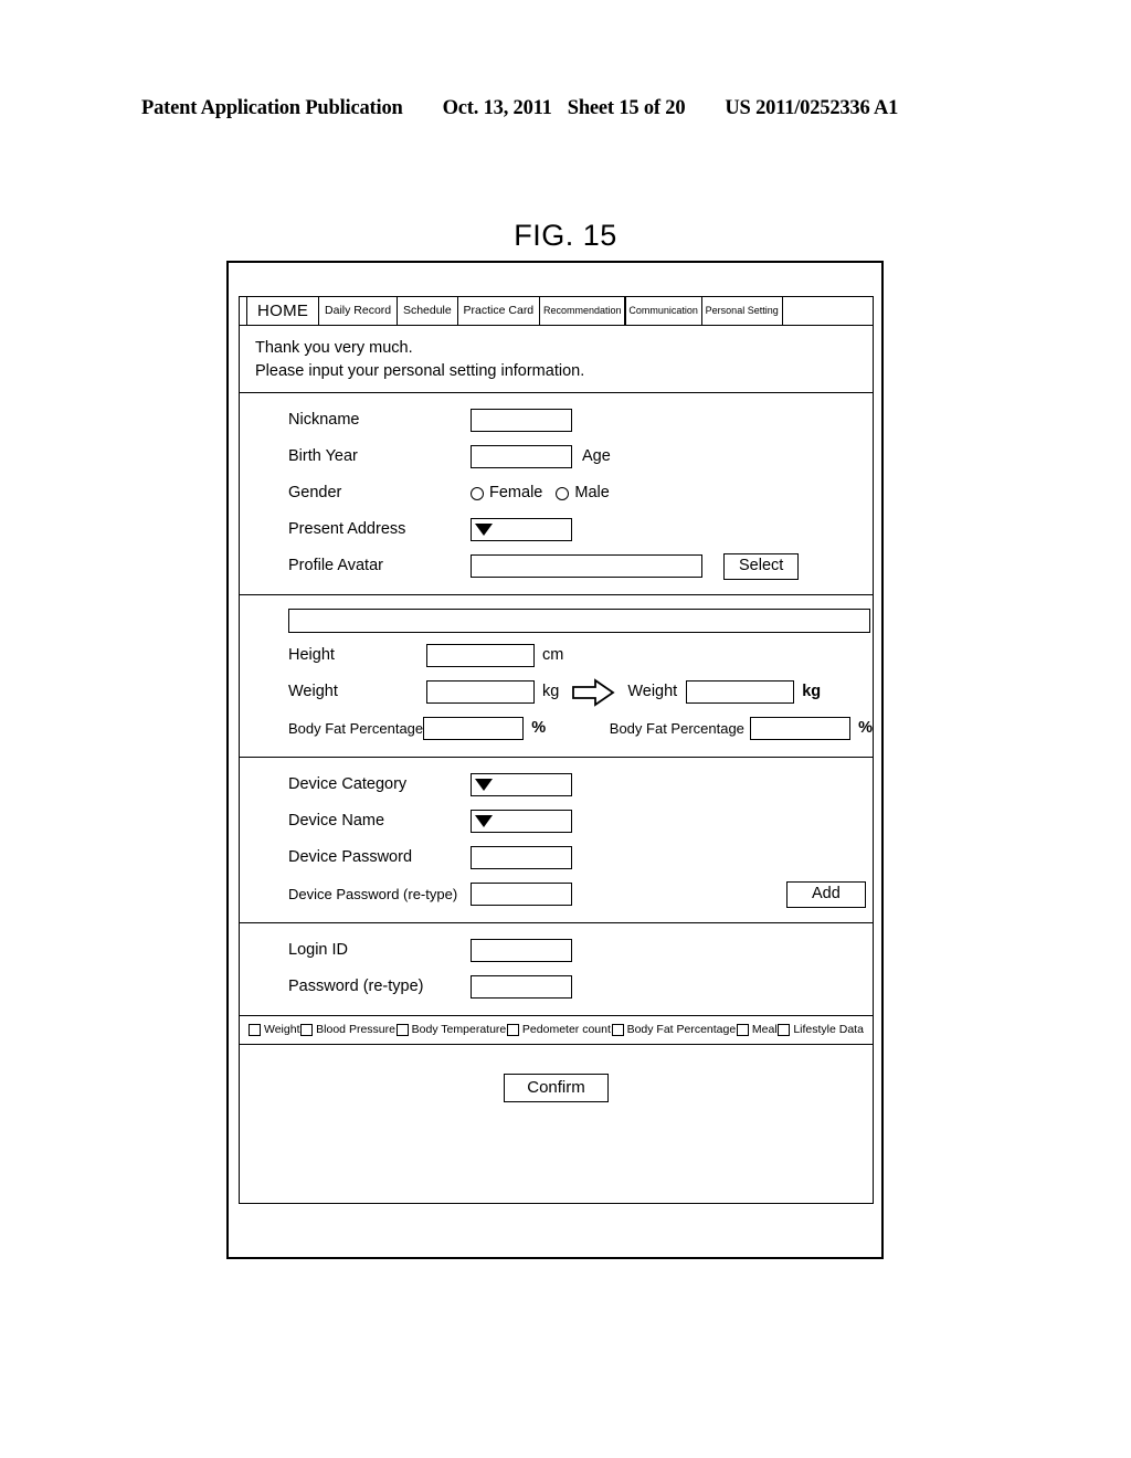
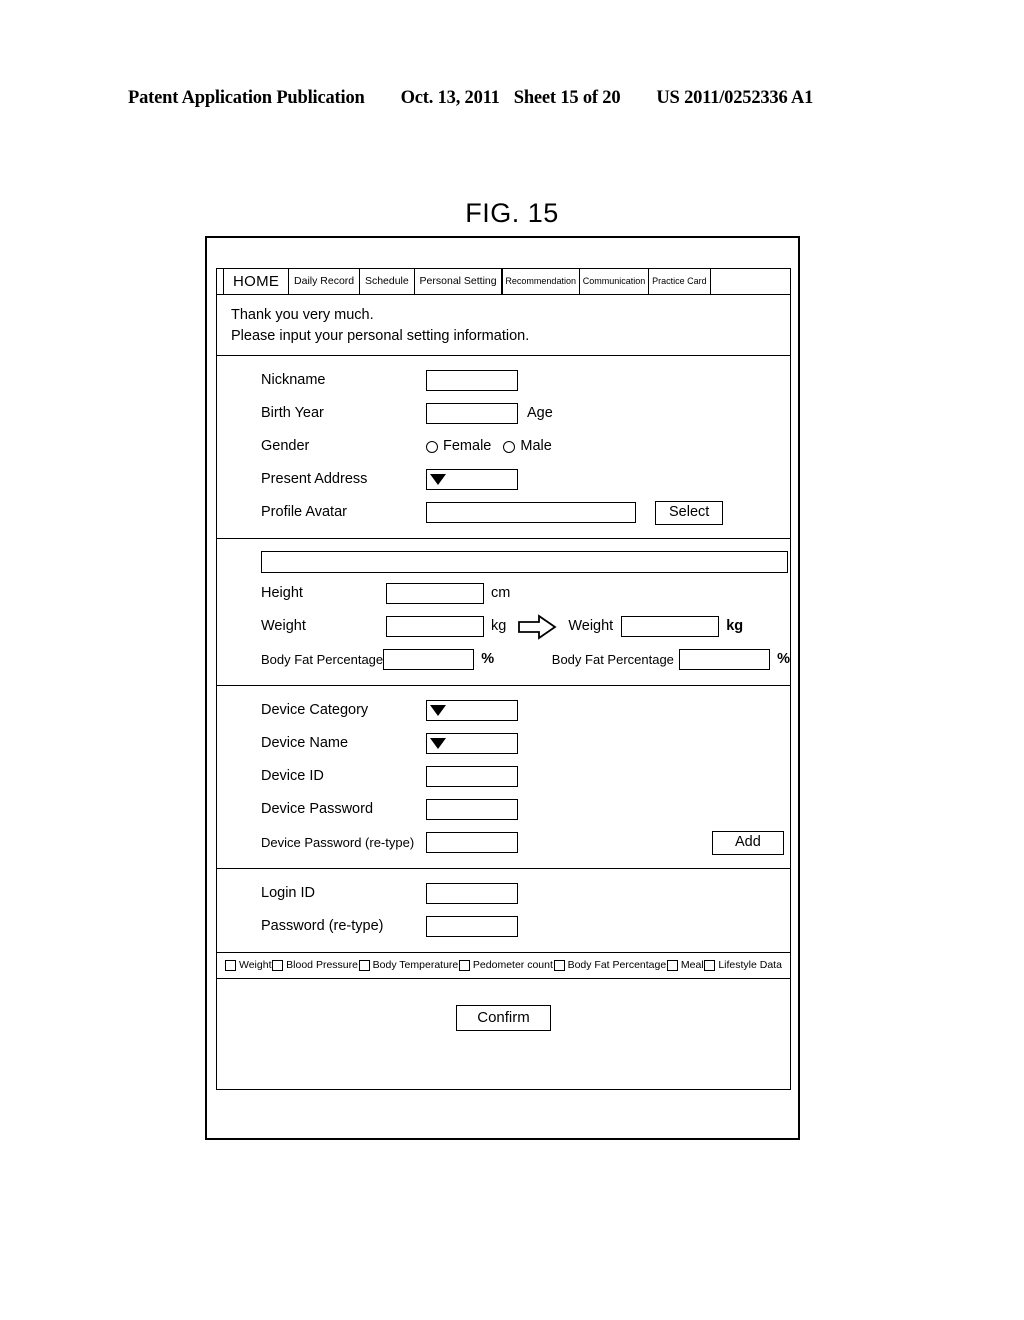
  Patent Application Publication
  Oct. 13, 2011
  Sheet 15 of 20
  US 2011/0252336 A1
  FIG. 15
  HOME
  Daily Record
  Schedule
- Practice Card
+ Personal Setting
  Recommendation
  Communication
- Personal Setting
+ Practice Card
  Thank you very much.
  Please input your personal setting information.
  Nickname
  Birth Year
  Age
  Gender
  Female
  Male
  Present Address
  Profile Avatar
  Select
  Height
  cm
  Weight
  kg
  Weight
  kg
  Body Fat Percentage
  %
  Body Fat Percentage
  %
  Device Category
  Device Name
+ Device ID
  Device Password
  Device Password (re-type)
  Add
  Login ID
  Password (re-type)
  Weight
  Blood Pressure
  Body Temperature
  Pedometer count
  Body Fat Percentage
  Meal
  Lifestyle Data
  Confirm
